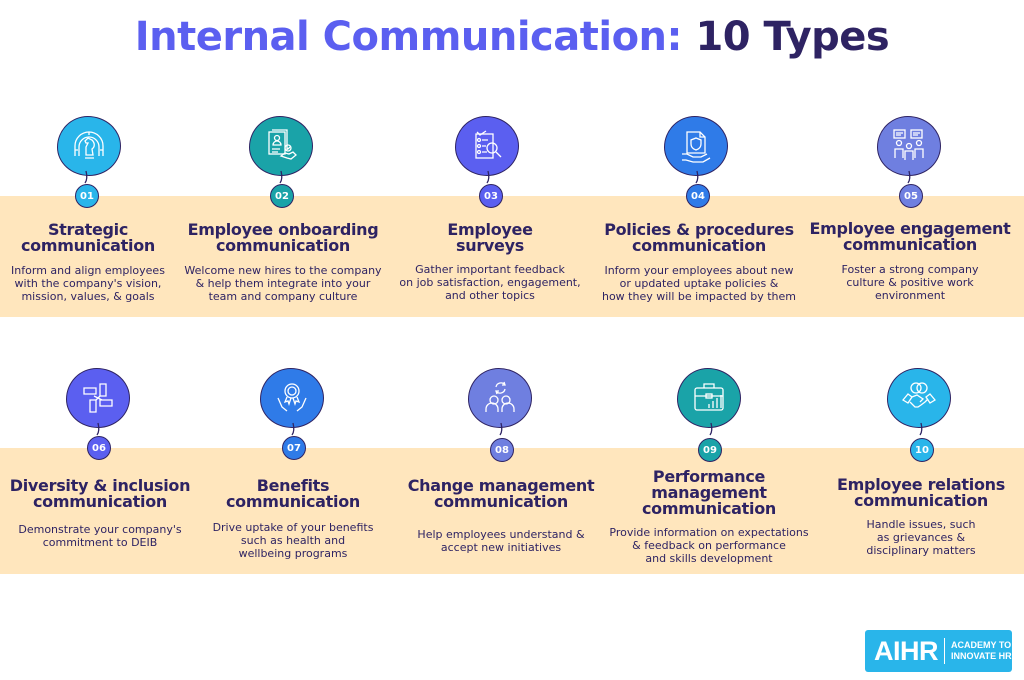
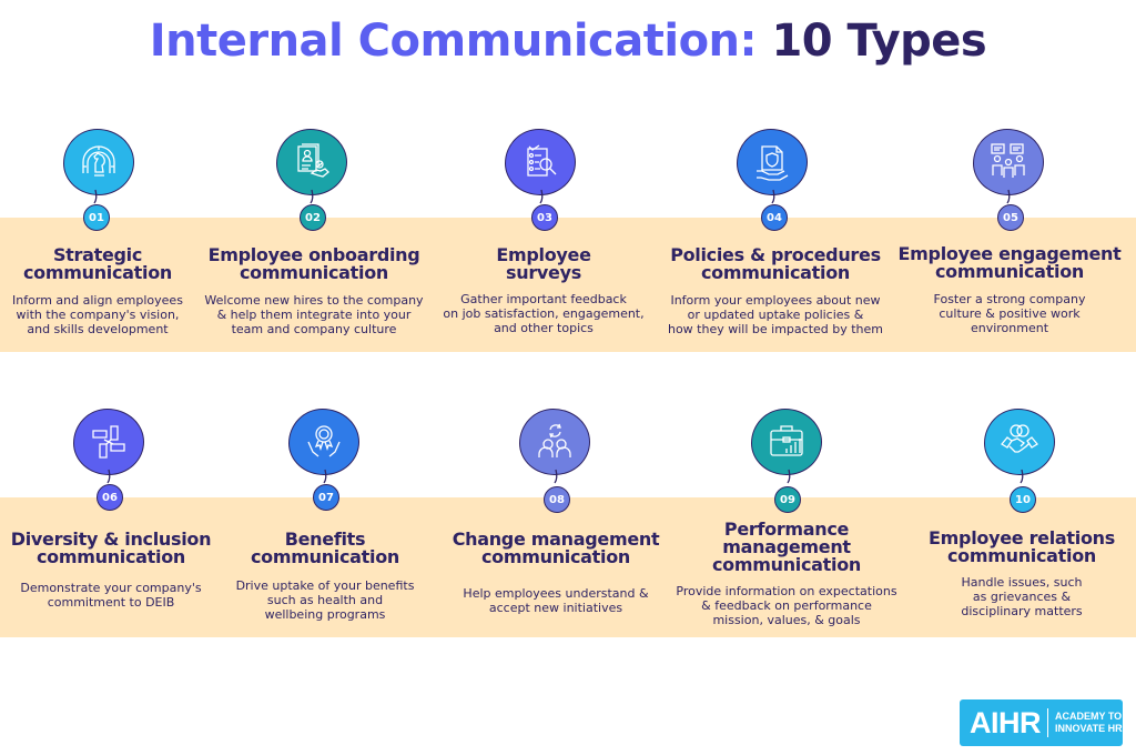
  Internal Communication: 10 Types
  01
  Strategic
  communication
  Inform and align employees
  with the company's vision,
- mission, values, & goals
+ and skills development
  02
  Employee onboarding
  communication
  Welcome new hires to the company
  & help them integrate into your
  team and company culture
  03
  Employee
  surveys
  Gather important feedback
  on job satisfaction, engagement,
  and other topics
  04
  Policies & procedures
  communication
  Inform your employees about new
  or updated uptake policies &
  how they will be impacted by them
  05
  Employee engagement
  communication
  Foster a strong company
  culture & positive work
  environment
  06
  Diversity & inclusion
  communication
  Demonstrate your company's
  commitment to DEIB
  07
  Benefits
  communication
  Drive uptake of your benefits
  such as health and
  wellbeing programs
  08
  Change management
  communication
  Help employees understand &
  accept new initiatives
  09
  Performance
  management
  communication
  Provide information on expectations
  & feedback on performance
- and skills development
+ mission, values, & goals
  10
  Employee relations
  communication
  Handle issues, such
  as grievances &
  disciplinary matters
  AIHR
  ACADEMY TO
  INNOVATE HR
